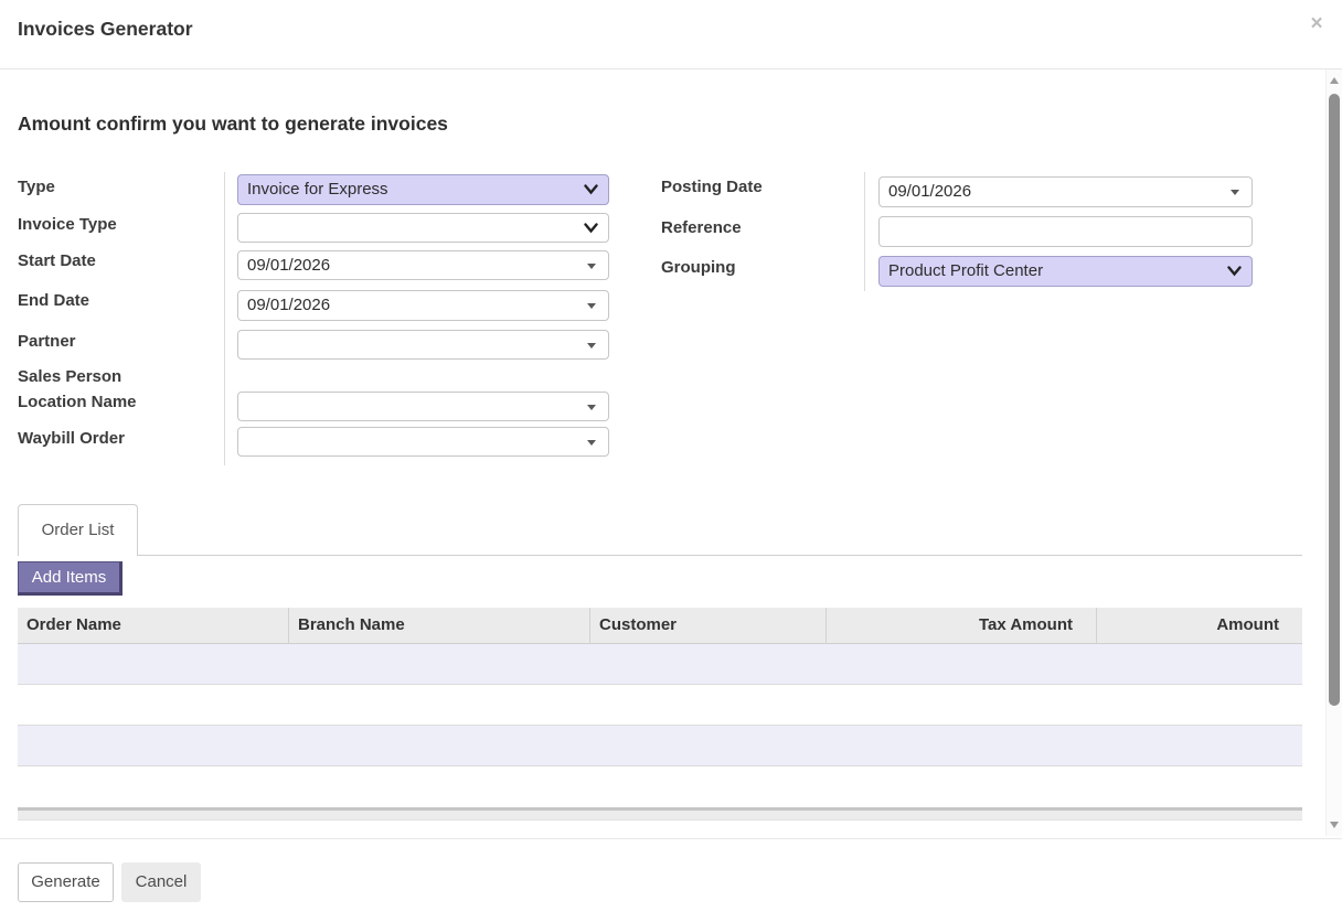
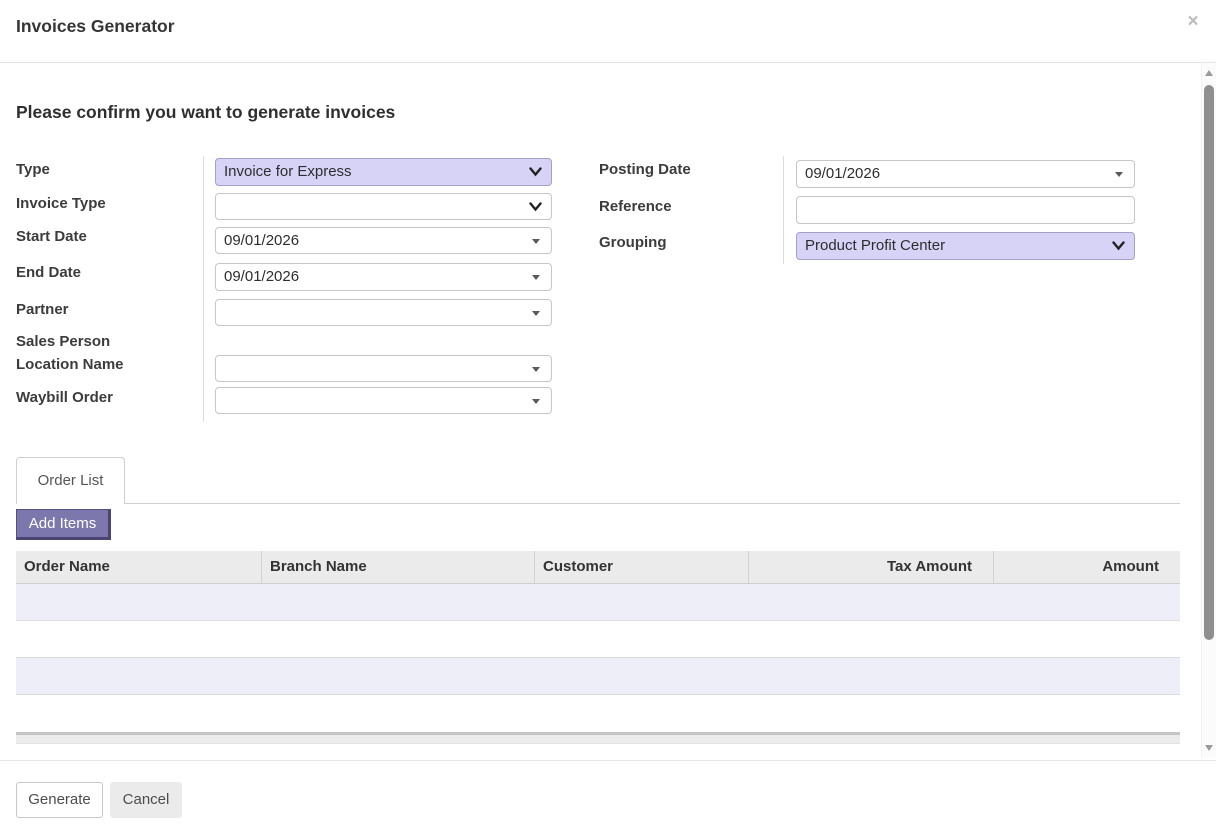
  Invoices Generator
  ×
- Amount confirm you want to generate invoices
+ Please confirm you want to generate invoices
  Type
  Invoice Type
  Start Date
  End Date
  Partner
  Sales Person
  Location Name
  Waybill Order
  Invoice for Express
  09/01/2026
  09/01/2026
  Posting Date
  Reference
  Grouping
  09/01/2026
  Product Profit Center
  Order List
  Add Items
  Order Name
  Branch Name
  Customer
  Tax Amount
  Amount
  Generate
  Cancel
